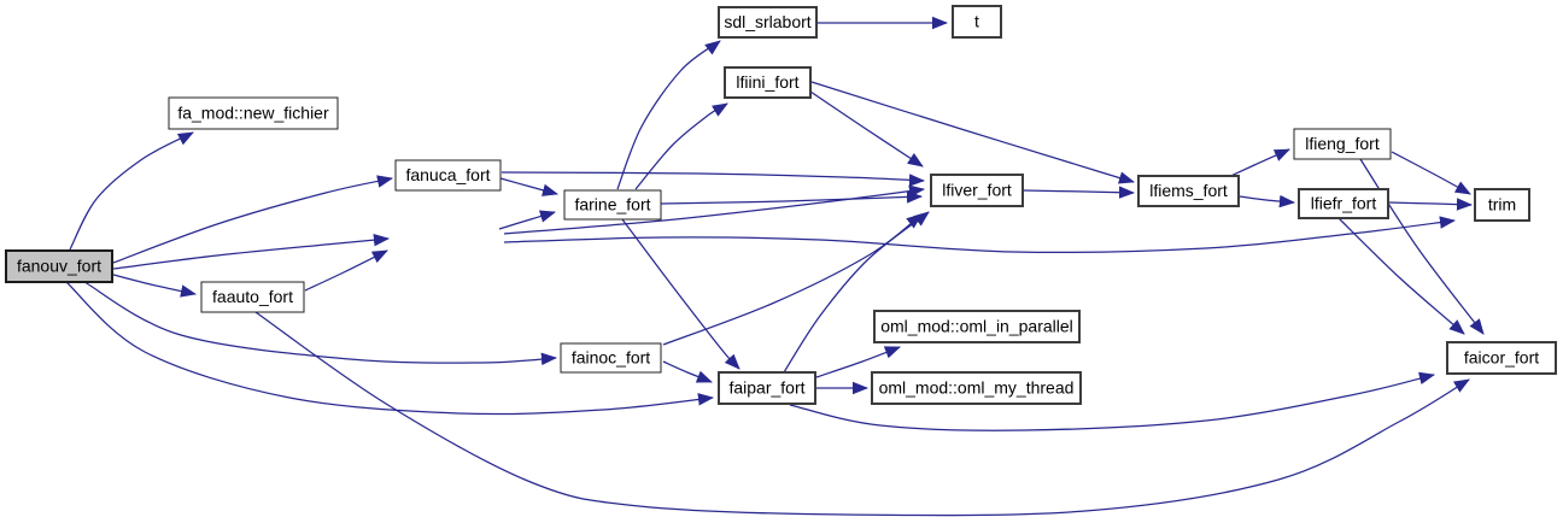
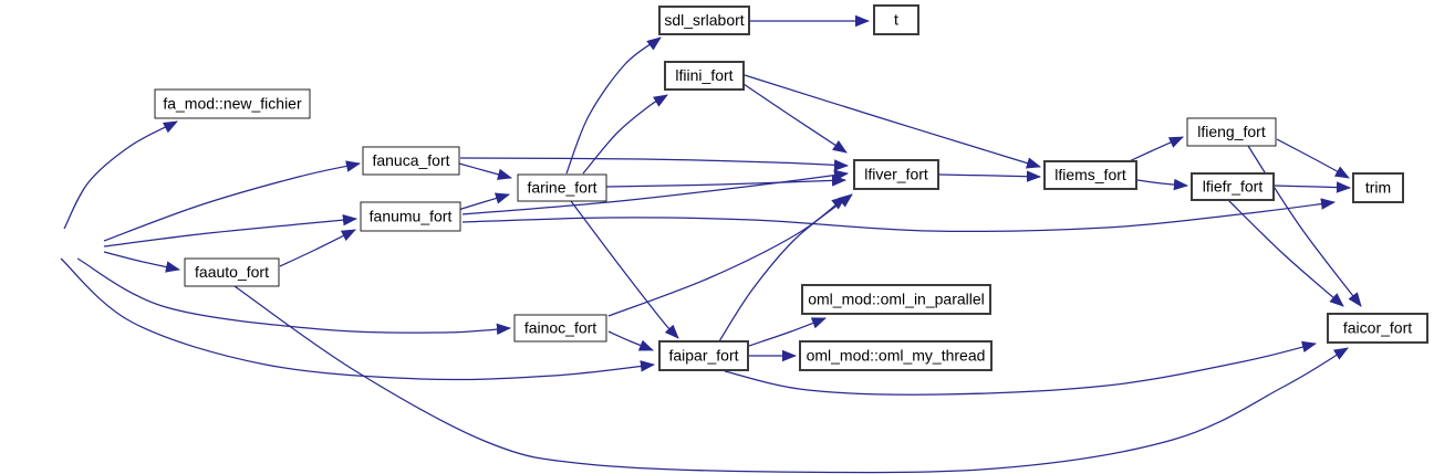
- fanouv_fort
  fa_mod::new_fichier
  fanuca_fort
+ fanumu_fort
  faauto_fort
  farine_fort
  sdl_srlabort
  t
  lfiini_fort
  lfiver_fort
  lfiems_fort
  lfieng_fort
  lfiefr_fort
  trim
  faicor_fort
  fainoc_fort
  faipar_fort
  oml_mod::oml_in_parallel
  oml_mod::oml_my_thread
